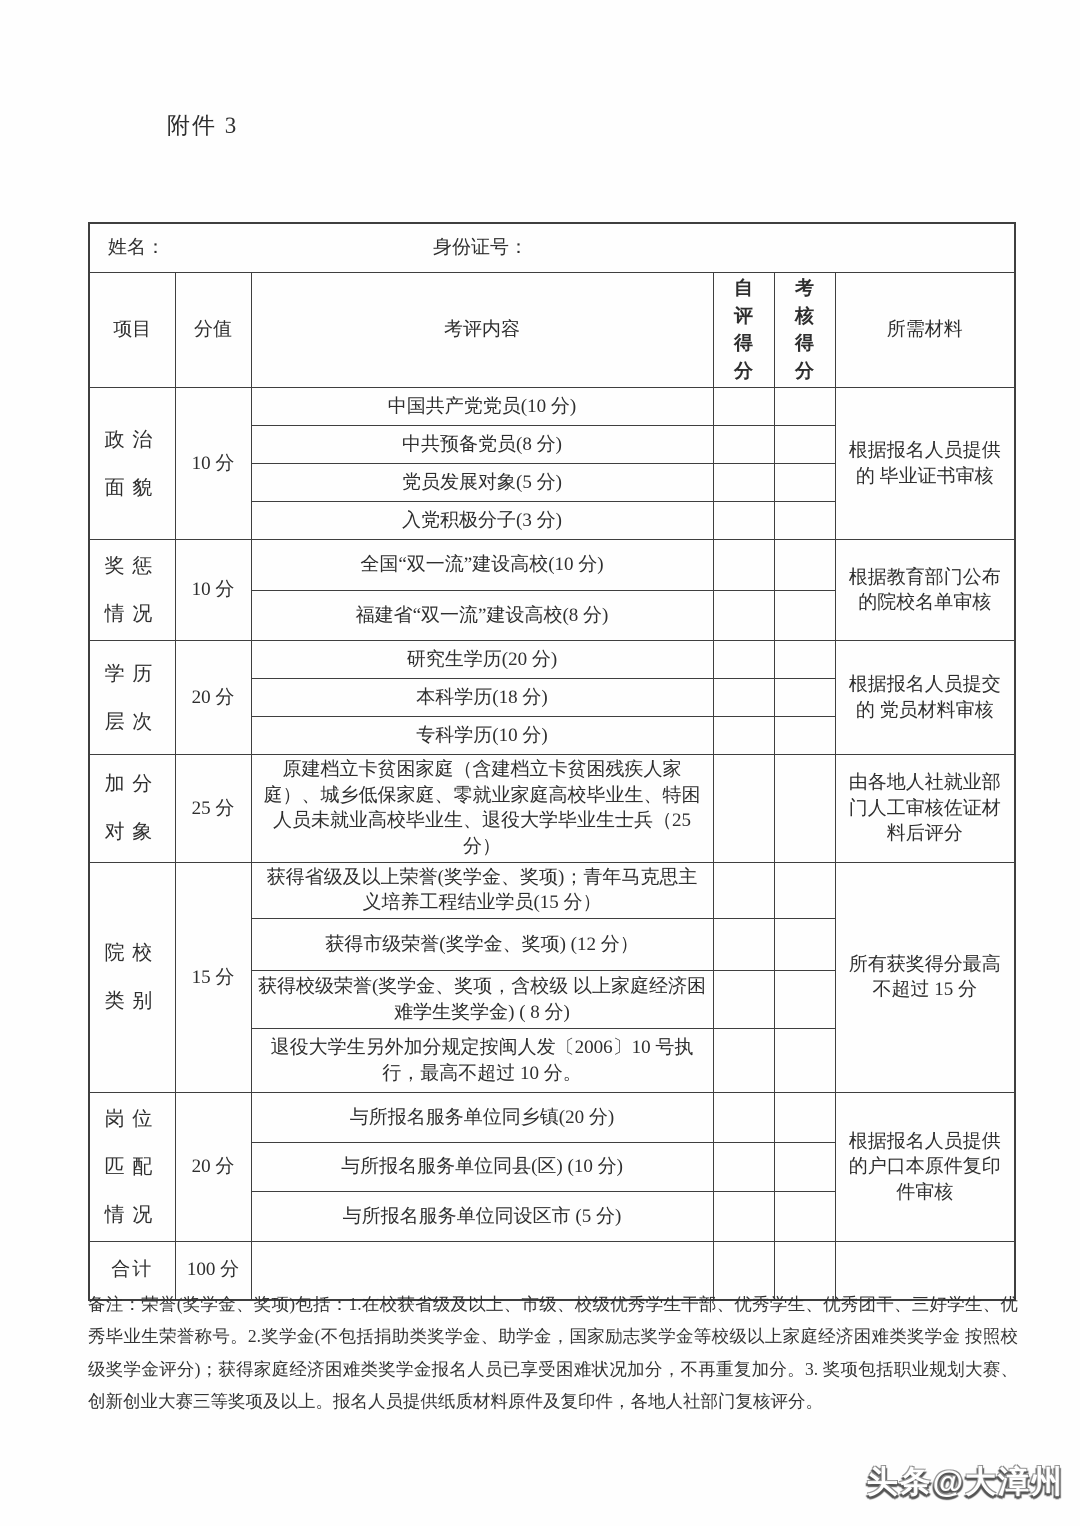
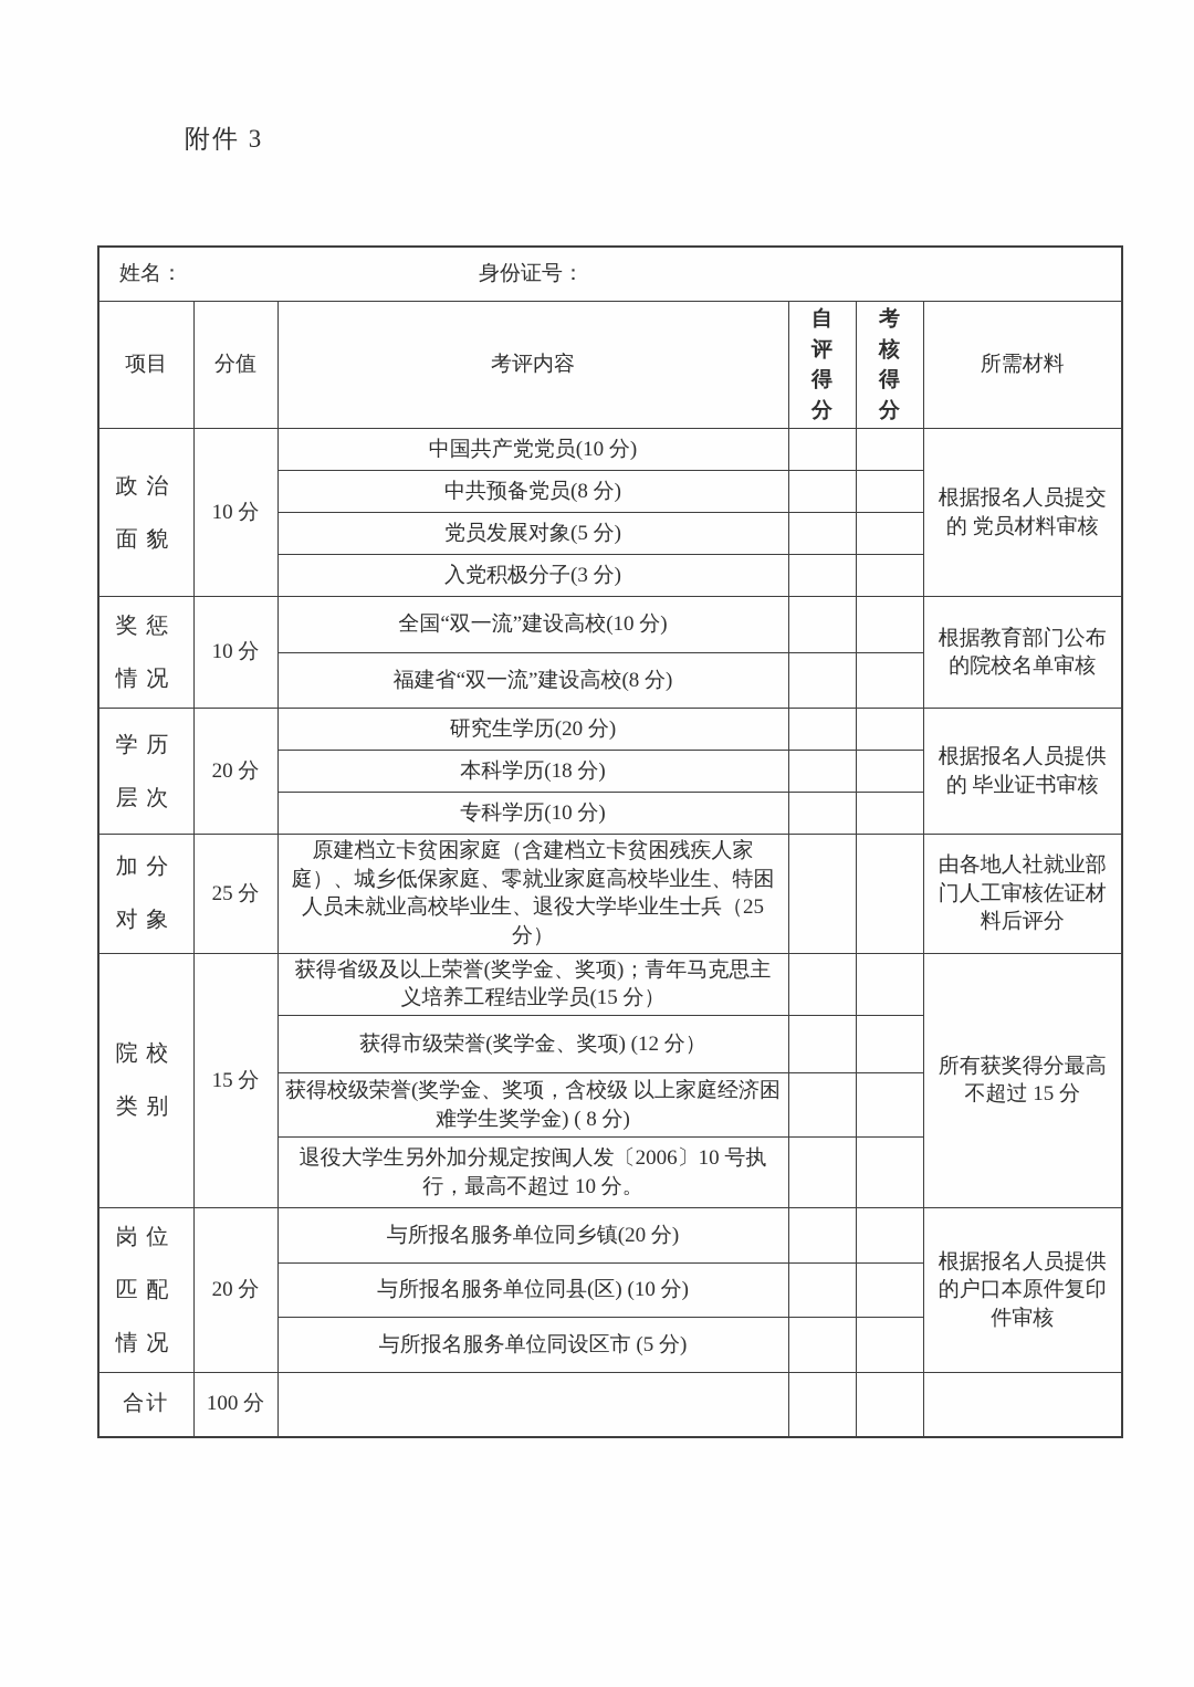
  附件 3
  姓名： 身份证号：
  项目	分值	考评内容	自评得分	考核得分	所需材料
- 政治面貌	10 分	中国共产党党员(10 分)			根据报名人员提供的 毕业证书审核
+ 政治面貌	10 分	中国共产党党员(10 分)			根据报名人员提交的 党员材料审核
  中共预备党员(8 分)
  党员发展对象(5 分)
  入党积极分子(3 分)
  奖惩情况	10 分	全国“双一流”建设高校(10 分)			根据教育部门公布的院校名单审核
  福建省“双一流”建设高校(8 分)
- 学历层次	20 分	研究生学历(20 分)			根据报名人员提交的 党员材料审核
+ 学历层次	20 分	研究生学历(20 分)			根据报名人员提供的 毕业证书审核
  本科学历(18 分)
  专科学历(10 分)
  加分对象	25 分	原建档立卡贫困家庭（含建档立卡贫困残疾人家庭）、城乡低保家庭、零就业家庭高校毕业生、特困人员未就业高校毕业生、退役大学毕业生士兵（25 分）			由各地人社就业部门人工审核佐证材料后评分
  院校类别	15 分	获得省级及以上荣誉(奖学金、奖项)；青年马克思主义培养工程结业学员(15 分）			所有获奖得分最高不超过 15 分
  获得市级荣誉(奖学金、奖项) (12 分）
  获得校级荣誉(奖学金、奖项，含校级 以上家庭经济困难学生奖学金) ( 8 分)
  退役大学生另外加分规定按闽人发〔2006〕10 号执行，最高不超过 10 分。
  岗位匹配情况	20 分	与所报名服务单位同乡镇(20 分)			根据报名人员提供的户口本原件复印件审核
  与所报名服务单位同县(区) (10 分)
  与所报名服务单位同设区市 (5 分)
  合计	100 分
- 备注：荣誉(奖学金、奖项)包括：1.在校获省级及以上、市级、校级优秀学生干部、优秀学生、优秀团干、三好学生、优秀毕业生荣誉称号。2.奖学金(不包括捐助类奖学金、助学金，国家励志奖学金等校级以上家庭经济困难类奖学金 按照校级奖学金评分)；获得家庭经济困难类奖学金报名人员已享受困难状况加分，不再重复加分。3. 奖项包括职业规划大赛、创新创业大赛三等奖项及以上。报名人员提供纸质材料原件及复印件，各地人社部门复核评分。
- 头条@大漳州
